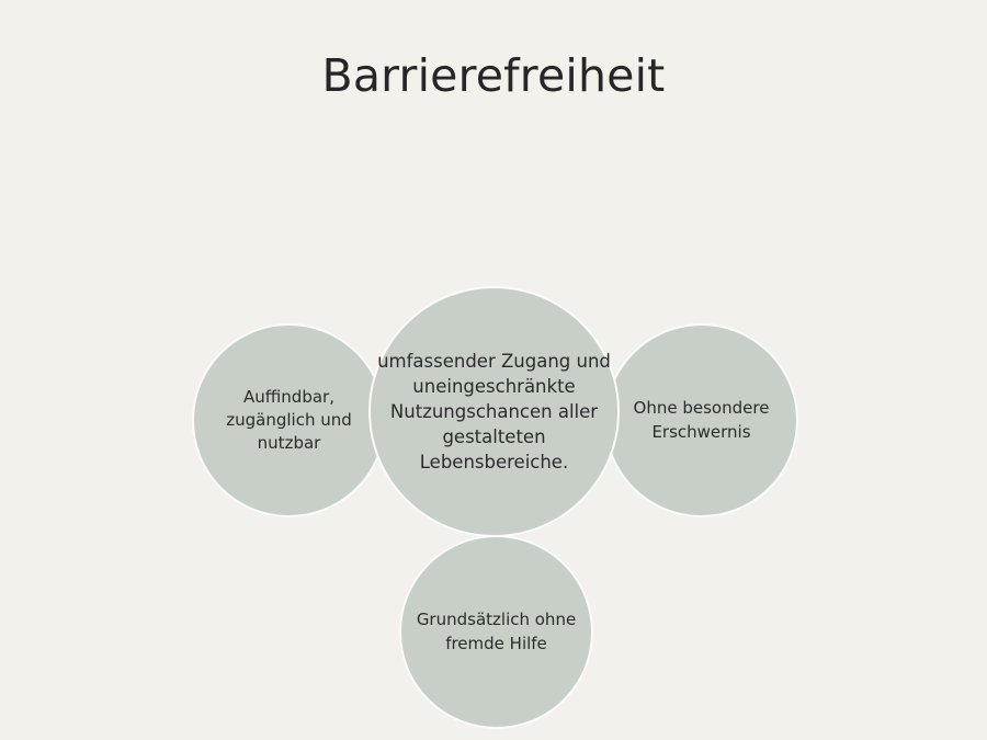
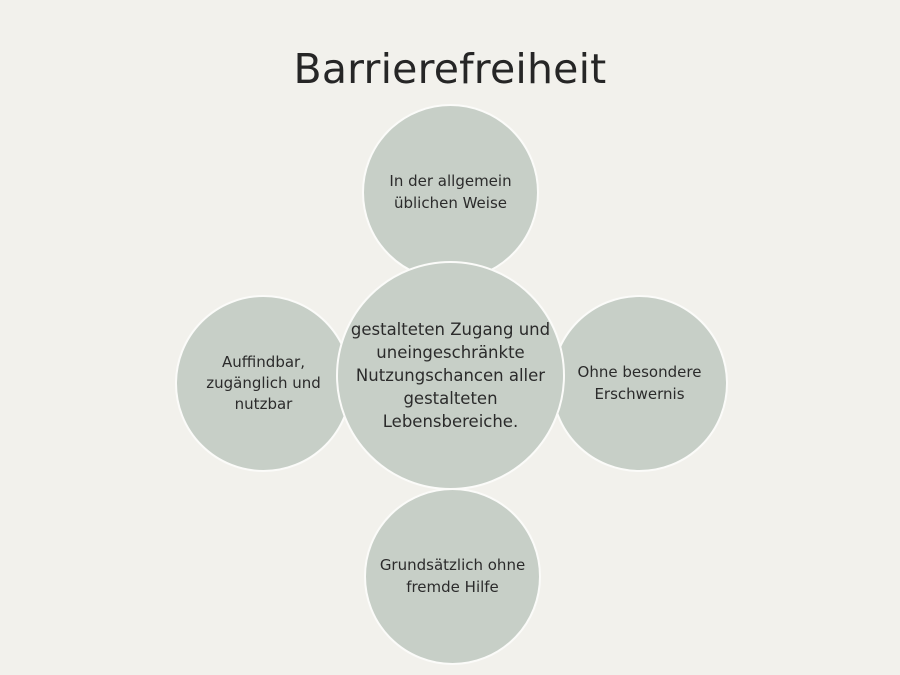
  Barrierefreiheit
+ In der allgemein üblichen Weise
  Auffindbar, zugänglich und nutzbar
  Ohne besondere Erschwernis
  Grundsätzlich ohne fremde Hilfe
- umfassender Zugang und uneingeschränkte Nutzungschancen aller gestalteten Lebensbereiche.
+ gestalteten Zugang und uneingeschränkte Nutzungschancen aller gestalteten Lebensbereiche.
